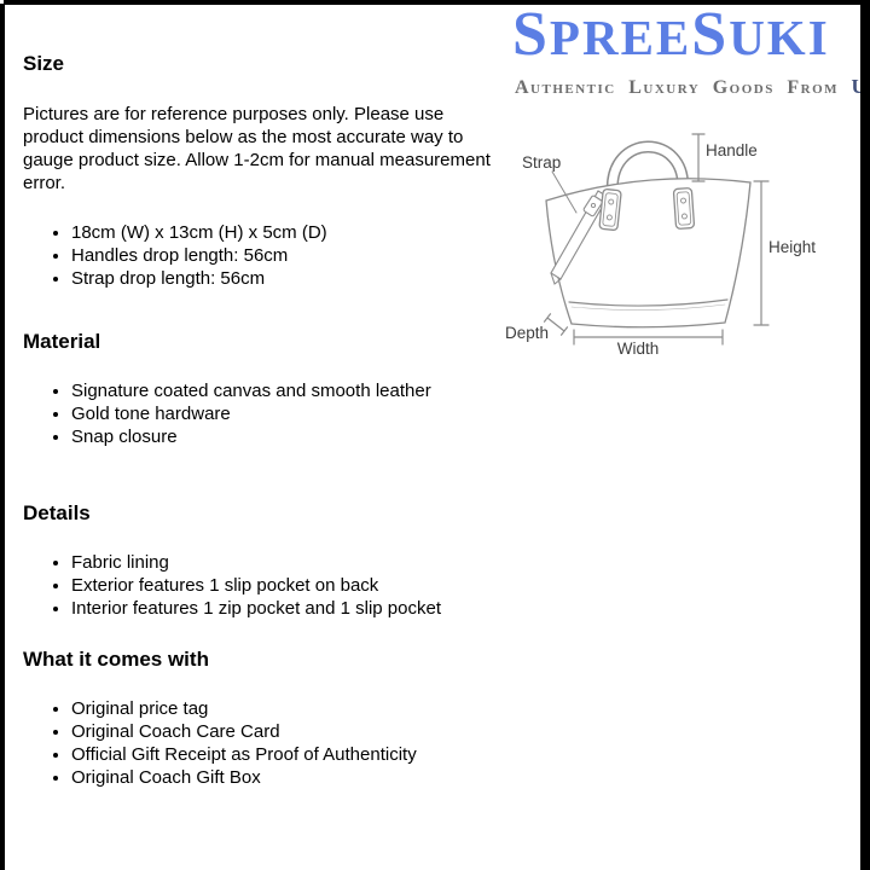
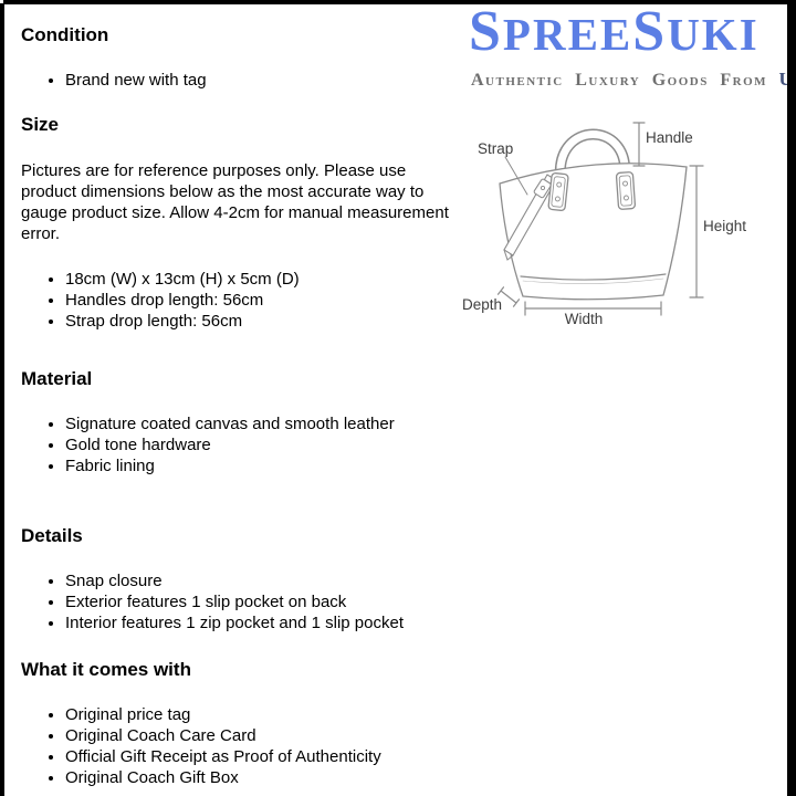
+ Condition
+ Brand new with tag
  Size
- Pictures are for reference purposes only. Please use product dimensions below as the most accurate way to gauge product size. Allow 1-2cm for manual measurement error.
+ Pictures are for reference purposes only. Please use product dimensions below as the most accurate way to gauge product size. Allow 4-2cm for manual measurement error.
  18cm (W) x 13cm (H) x 5cm (D)
  Handles drop length: 56cm
  Strap drop length: 56cm
  Material
  Signature coated canvas and smooth leather
  Gold tone hardware
- Snap closure
+ Fabric lining
  Details
- Fabric lining
+ Snap closure
  Exterior features 1 slip pocket on back
  Interior features 1 zip pocket and 1 slip pocket
  What it comes with
  Original price tag
  Original Coach Care Card
  Official Gift Receipt as Proof of Authenticity
  Original Coach Gift Box
  SPREESUKI
  Authentic Luxury Goods From
  Strap
  Handle
  Height
  Depth
  Width
